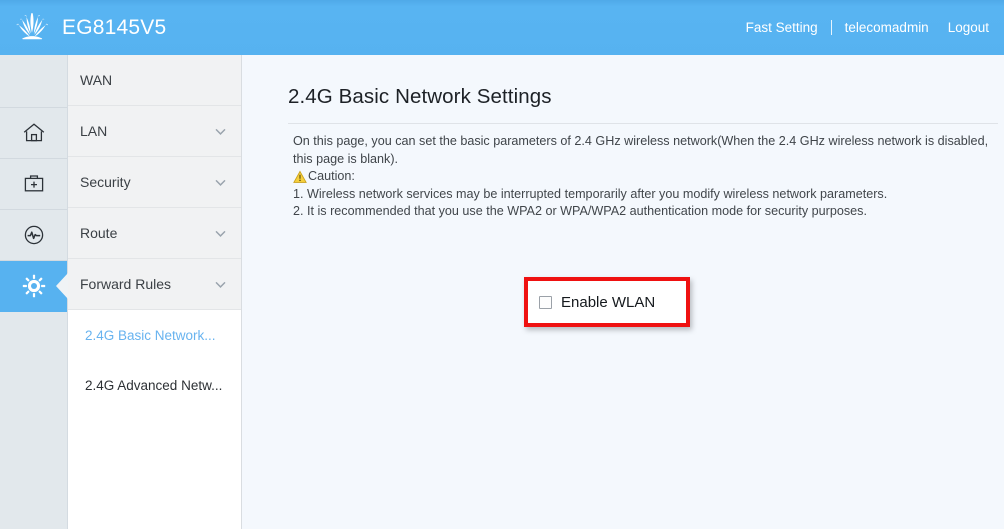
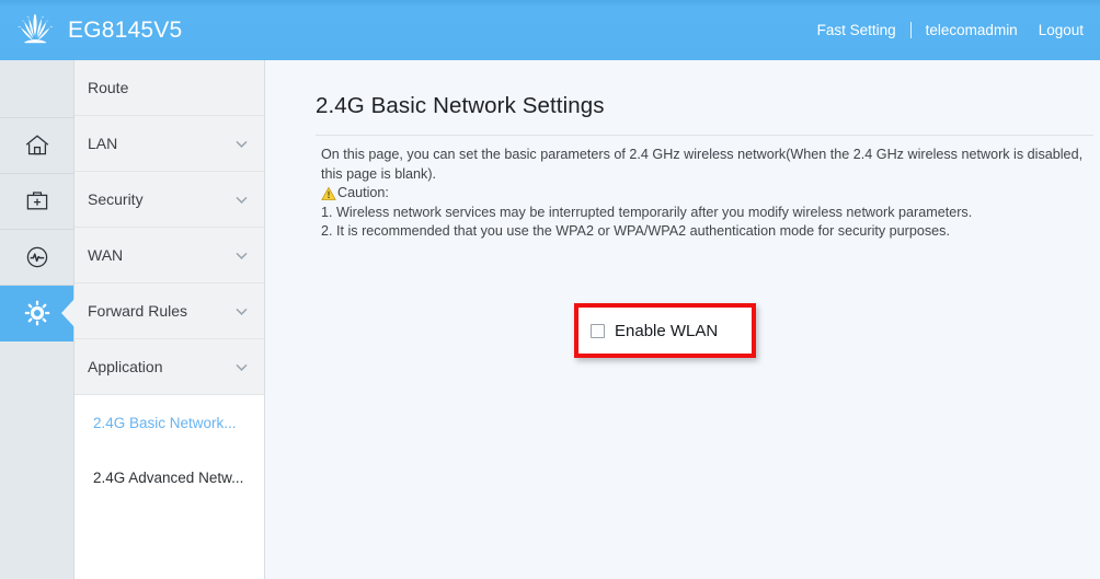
  EG8145V5
  Fast Setting
  telecomadmin
  Logout
- WAN
+ Route
  LAN
  Security
- Route
+ WAN
  Forward Rules
+ Application
  2.4G Basic Network...
  2.4G Advanced Netw...
  2.4G Basic Network Settings
  On this page, you can set the basic parameters of 2.4 GHz wireless network(When the 2.4 GHz wireless network is disabled, this page is blank).
  Caution:
  1. Wireless network services may be interrupted temporarily after you modify wireless network parameters.
  2. It is recommended that you use the WPA2 or WPA/WPA2 authentication mode for security purposes.
  Enable WLAN
